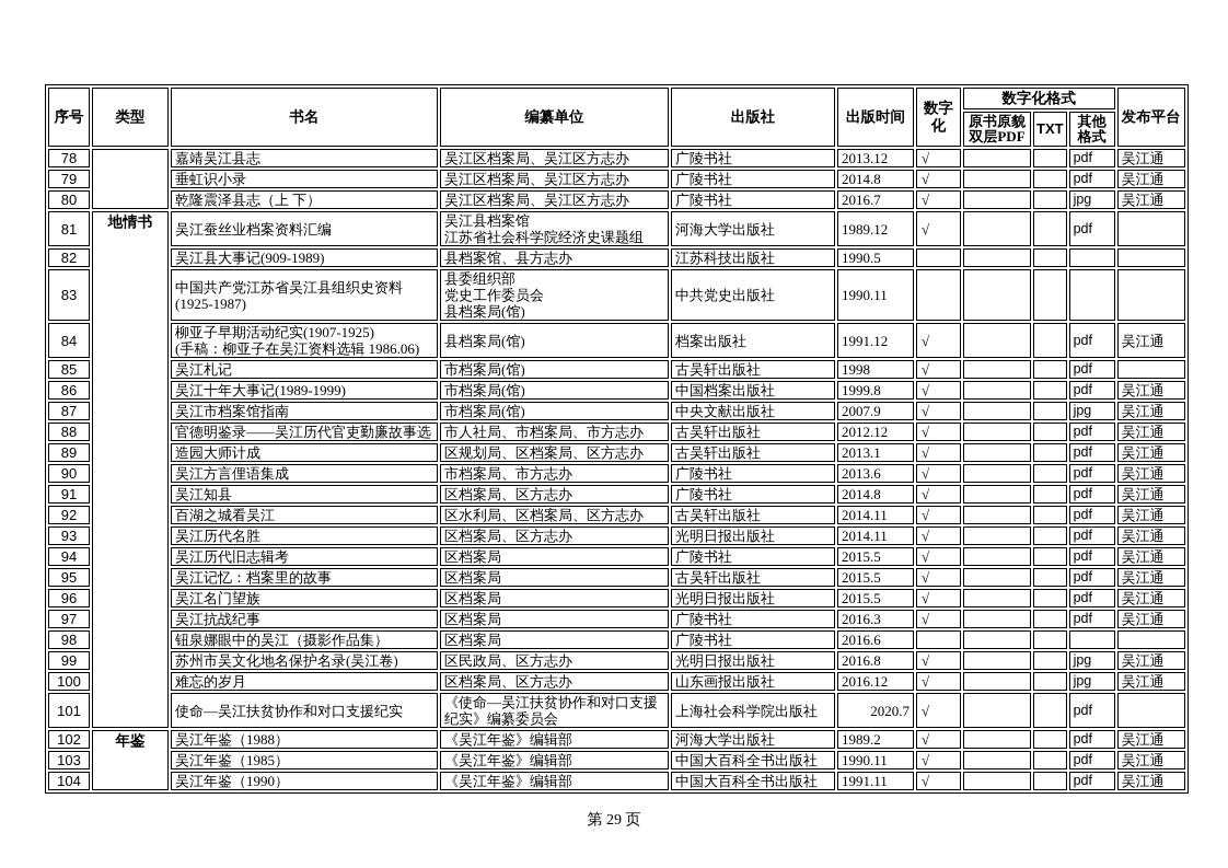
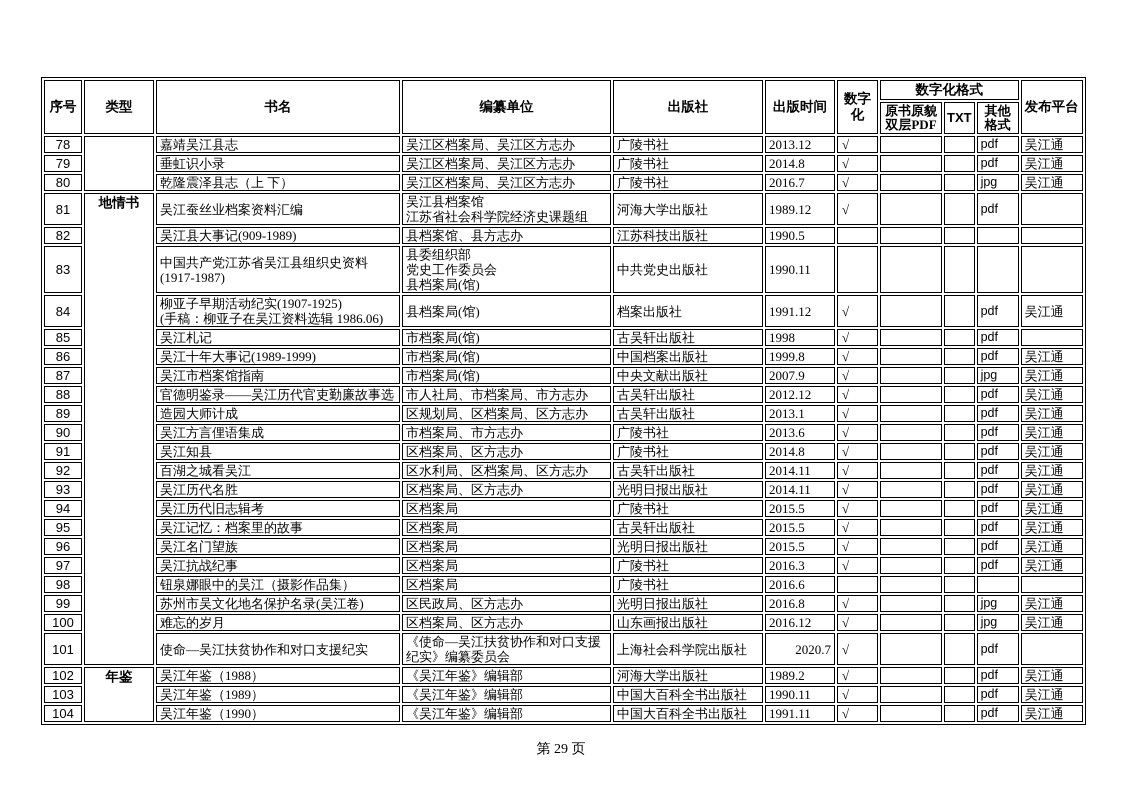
  序号	类型	书名	编纂单位	出版社	出版时间	数字化	数字化格式	发布平台
  原书原貌 双层PDF	TXT	其他 格式
  78		嘉靖吴江县志	吴江区档案局、吴江区方志办	广陵书社	2013.12	√			pdf	吴江通
  79	垂虹识小录	吴江区档案局、吴江区方志办	广陵书社	2014.8	√			pdf	吴江通
  80	乾隆震泽县志（上 下）	吴江区档案局、吴江区方志办	广陵书社	2016.7	√			jpg	吴江通
  81	地情书	吴江蚕丝业档案资料汇编	吴江县档案馆 江苏省社会科学院经济史课题组	河海大学出版社	1989.12	√			pdf
  82	吴江县大事记(909-1989)	县档案馆、县方志办	江苏科技出版社	1990.5
- 83	中国共产党江苏省吴江县组织史资料 (1925-1987)	县委组织部 党史工作委员会 县档案局(馆)	中共党史出版社	1990.11
+ 83	中国共产党江苏省吴江县组织史资料 (1917-1987)	县委组织部 党史工作委员会 县档案局(馆)	中共党史出版社	1990.11
  84	柳亚子早期活动纪实(1907-1925) (手稿：柳亚子在吴江资料选辑 1986.06)	县档案局(馆)	档案出版社	1991.12	√			pdf	吴江通
  85	吴江札记	市档案局(馆)	古吴轩出版社	1998	√			pdf
  86	吴江十年大事记(1989-1999)	市档案局(馆)	中国档案出版社	1999.8	√			pdf	吴江通
  87	吴江市档案馆指南	市档案局(馆)	中央文献出版社	2007.9	√			jpg	吴江通
  88	官德明鉴录——吴江历代官吏勤廉故事选	市人社局、市档案局、市方志办	古吴轩出版社	2012.12	√			pdf	吴江通
  89	造园大师计成	区规划局、区档案局、区方志办	古吴轩出版社	2013.1	√			pdf	吴江通
  90	吴江方言俚语集成	市档案局、市方志办	广陵书社	2013.6	√			pdf	吴江通
  91	吴江知县	区档案局、区方志办	广陵书社	2014.8	√			pdf	吴江通
  92	百湖之城看吴江	区水利局、区档案局、区方志办	古吴轩出版社	2014.11	√			pdf	吴江通
  93	吴江历代名胜	区档案局、区方志办	光明日报出版社	2014.11	√			pdf	吴江通
  94	吴江历代旧志辑考	区档案局	广陵书社	2015.5	√			pdf	吴江通
  95	吴江记忆：档案里的故事	区档案局	古吴轩出版社	2015.5	√			pdf	吴江通
  96	吴江名门望族	区档案局	光明日报出版社	2015.5	√			pdf	吴江通
  97	吴江抗战纪事	区档案局	广陵书社	2016.3	√			pdf	吴江通
  98	钮泉娜眼中的吴江（摄影作品集）	区档案局	广陵书社	2016.6
  99	苏州市吴文化地名保护名录(吴江卷)	区民政局、区方志办	光明日报出版社	2016.8	√			jpg	吴江通
  100	难忘的岁月	区档案局、区方志办	山东画报出版社	2016.12	√			jpg	吴江通
  101	使命—吴江扶贫协作和对口支援纪实	《使命—吴江扶贫协作和对口支援 纪实》编纂委员会	上海社会科学院出版社	2020.7	√			pdf
  102	年鉴	吴江年鉴（1988）	《吴江年鉴》编辑部	河海大学出版社	1989.2	√			pdf	吴江通
- 103	吴江年鉴（1985）	《吴江年鉴》编辑部	中国大百科全书出版社	1990.11	√			pdf	吴江通
+ 103	吴江年鉴（1989）	《吴江年鉴》编辑部	中国大百科全书出版社	1990.11	√			pdf	吴江通
  104	吴江年鉴（1990）	《吴江年鉴》编辑部	中国大百科全书出版社	1991.11	√			pdf	吴江通
  第 29 页
